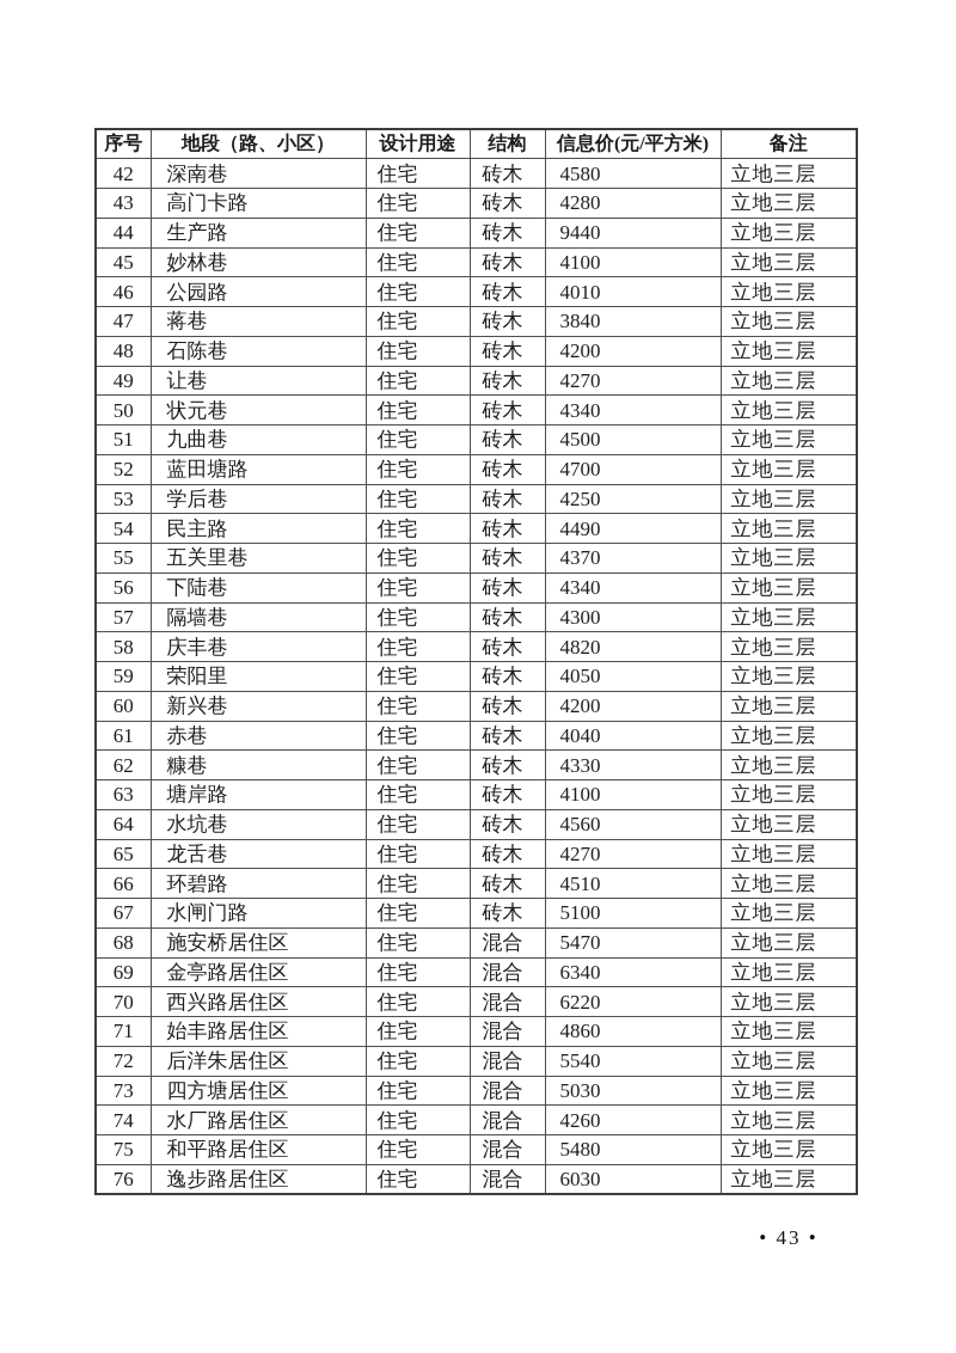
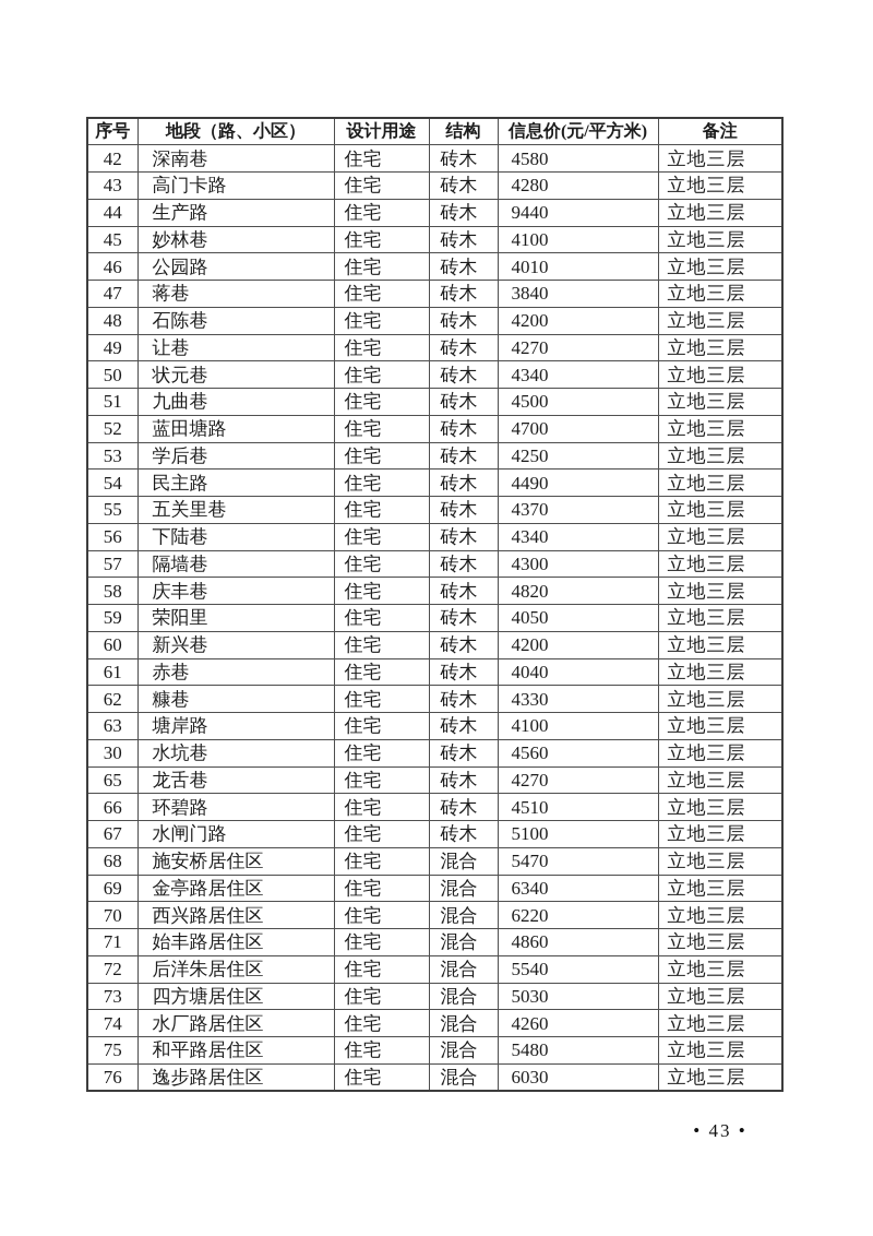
  序号	地段（路、小区）	设计用途	结构	信息价(元/平方米)	备注
  42	深南巷	住宅	砖木	4580	立地三层
  43	高门卡路	住宅	砖木	4280	立地三层
  44	生产路	住宅	砖木	9440	立地三层
  45	妙林巷	住宅	砖木	4100	立地三层
  46	公园路	住宅	砖木	4010	立地三层
  47	蒋巷	住宅	砖木	3840	立地三层
  48	石陈巷	住宅	砖木	4200	立地三层
  49	让巷	住宅	砖木	4270	立地三层
  50	状元巷	住宅	砖木	4340	立地三层
  51	九曲巷	住宅	砖木	4500	立地三层
  52	蓝田塘路	住宅	砖木	4700	立地三层
  53	学后巷	住宅	砖木	4250	立地三层
  54	民主路	住宅	砖木	4490	立地三层
  55	五关里巷	住宅	砖木	4370	立地三层
  56	下陆巷	住宅	砖木	4340	立地三层
  57	隔墙巷	住宅	砖木	4300	立地三层
  58	庆丰巷	住宅	砖木	4820	立地三层
  59	荣阳里	住宅	砖木	4050	立地三层
  60	新兴巷	住宅	砖木	4200	立地三层
  61	赤巷	住宅	砖木	4040	立地三层
  62	糠巷	住宅	砖木	4330	立地三层
  63	塘岸路	住宅	砖木	4100	立地三层
- 64	水坑巷	住宅	砖木	4560	立地三层
+ 30	水坑巷	住宅	砖木	4560	立地三层
  65	龙舌巷	住宅	砖木	4270	立地三层
  66	环碧路	住宅	砖木	4510	立地三层
  67	水闸门路	住宅	砖木	5100	立地三层
  68	施安桥居住区	住宅	混合	5470	立地三层
  69	金亭路居住区	住宅	混合	6340	立地三层
  70	西兴路居住区	住宅	混合	6220	立地三层
  71	始丰路居住区	住宅	混合	4860	立地三层
  72	后洋朱居住区	住宅	混合	5540	立地三层
  73	四方塘居住区	住宅	混合	5030	立地三层
  74	水厂路居住区	住宅	混合	4260	立地三层
  75	和平路居住区	住宅	混合	5480	立地三层
  76	逸步路居住区	住宅	混合	6030	立地三层
  • 43 •
